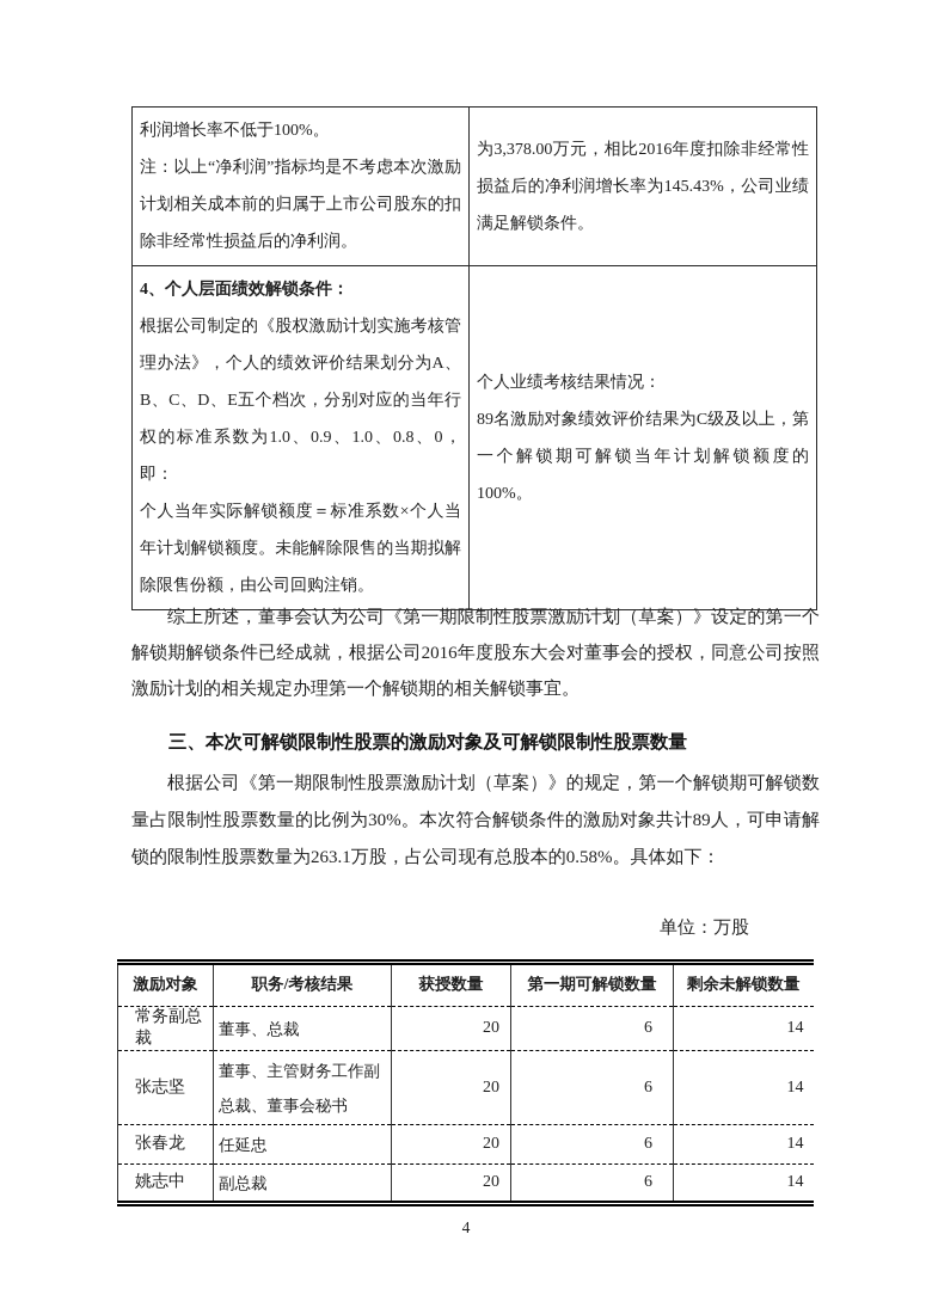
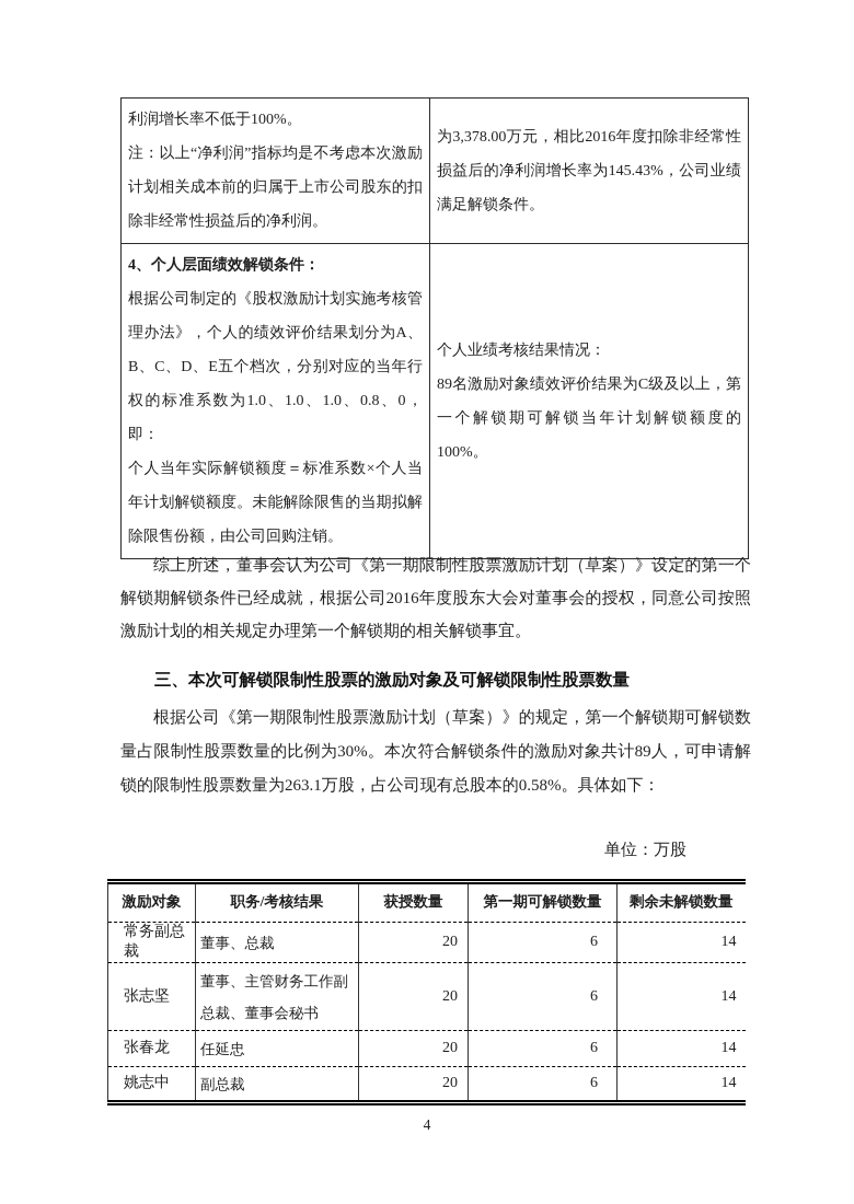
  利润增长率不低于100%。 注：以上“净利润”指标均是不考虑本次激励计划相关成本前的归属于上市公司股东的扣除非经常性损益后的净利润。	为3,378.00万元，相比2016年度扣除非经常性损益后的净利润增长率为145.43%，公司业绩满足解锁条件。
- 4、个人层面绩效解锁条件： 根据公司制定的《股权激励计划实施考核管理办法》，个人的绩效评价结果划分为A、B、C、D、E五个档次，分别对应的当年行权的标准系数为1.0、0.9、1.0、0.8、0，即： 个人当年实际解锁额度＝标准系数×个人当年计划解锁额度。未能解除限售的当期拟解除限售份额，由公司回购注销。	个人业绩考核结果情况： 89名激励对象绩效评价结果为C级及以上，第一个解锁期可解锁当年计划解锁额度的100%。
+ 4、个人层面绩效解锁条件： 根据公司制定的《股权激励计划实施考核管理办法》，个人的绩效评价结果划分为A、B、C、D、E五个档次，分别对应的当年行权的标准系数为1.0、1.0、1.0、0.8、0，即： 个人当年实际解锁额度＝标准系数×个人当年计划解锁额度。未能解除限售的当期拟解除限售份额，由公司回购注销。	个人业绩考核结果情况： 89名激励对象绩效评价结果为C级及以上，第一个解锁期可解锁当年计划解锁额度的100%。
  综上所述，董事会认为公司《第一期限制性股票激励计划（草案）》设定的第一个解锁期解锁条件已经成就，根据公司2016年度股东大会对董事会的授权，同意公司按照激励计划的相关规定办理第一个解锁期的相关解锁事宜。
  三、本次可解锁限制性股票的激励对象及可解锁限制性股票数量
  根据公司《第一期限制性股票激励计划（草案）》的规定，第一个解锁期可解锁数量占限制性股票数量的比例为30%。本次符合解锁条件的激励对象共计89人，可申请解锁的限制性股票数量为263.1万股，占公司现有总股本的0.58%。具体如下：
  单位：万股
  激励对象	职务/考核结果	获授数量	第一期可解锁数量	剩余未解锁数量
  常务副总裁	董事、总裁	20	6	14
  张志坚	董事、主管财务工作副总裁、董事会秘书	20	6	14
  张春龙	任延忠	20	6	14
  姚志中	副总裁	20	6	14
  4
